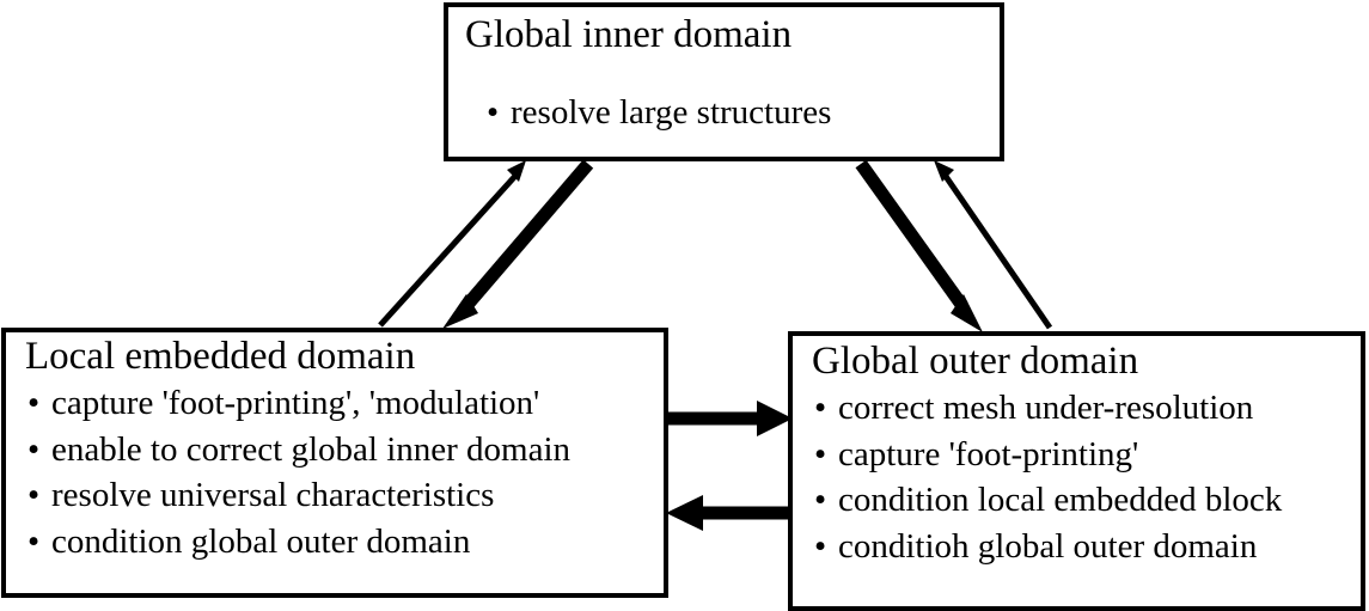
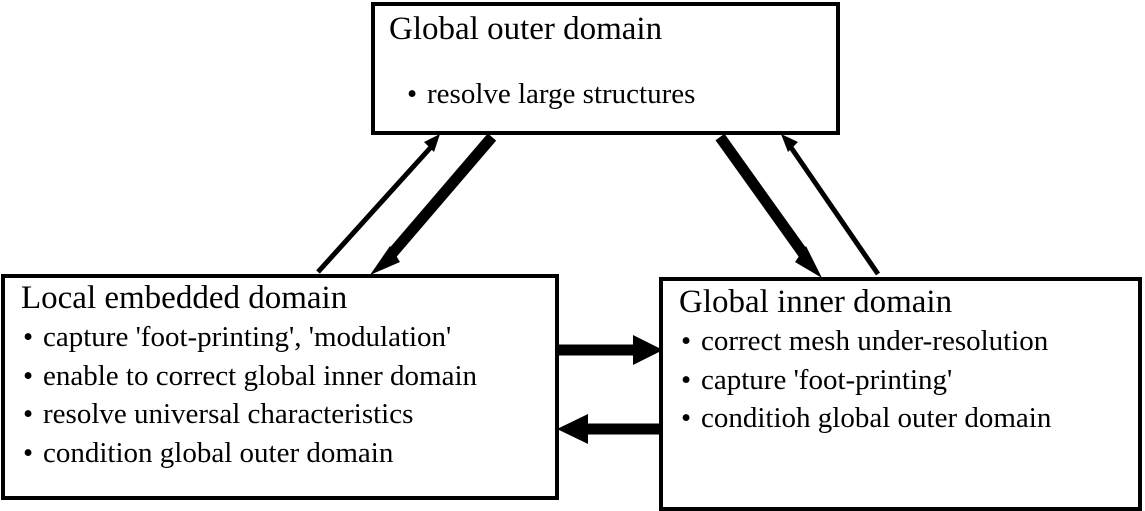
- Global inner domain
+ Global outer domain
  resolve large structures
  Local embedded domain
  capture 'foot-printing', 'modulation'
  enable to correct global inner domain
  resolve universal characteristics
  condition global outer domain
- Global outer domain
+ Global inner domain
  correct mesh under-resolution
  capture 'foot-printing'
- condition local embedded block
  conditioh global outer domain
